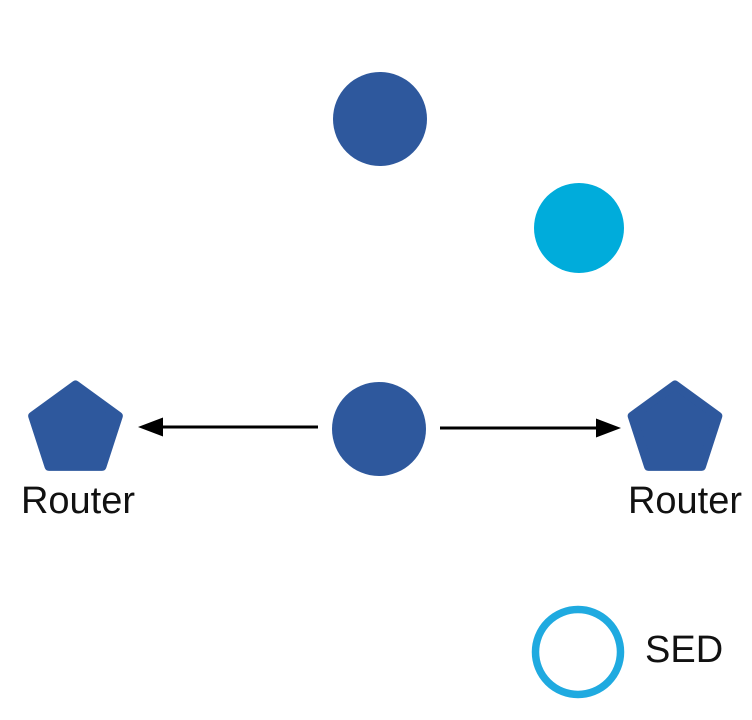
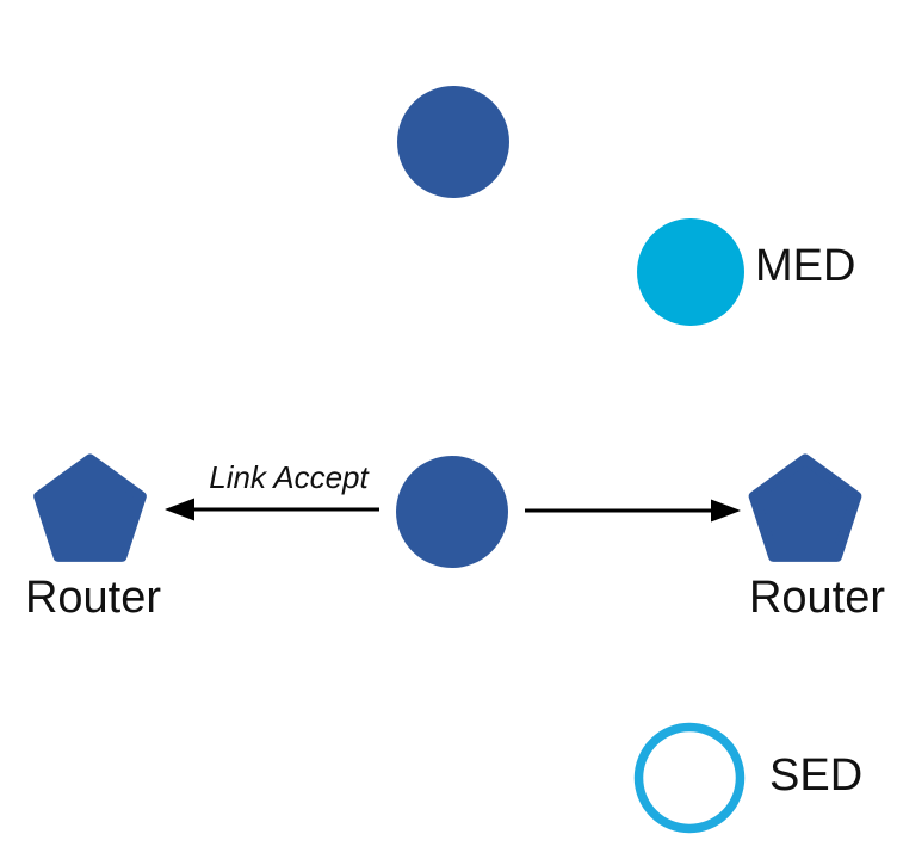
+ MED
+ Link Accept
  Router
  Router
  SED
